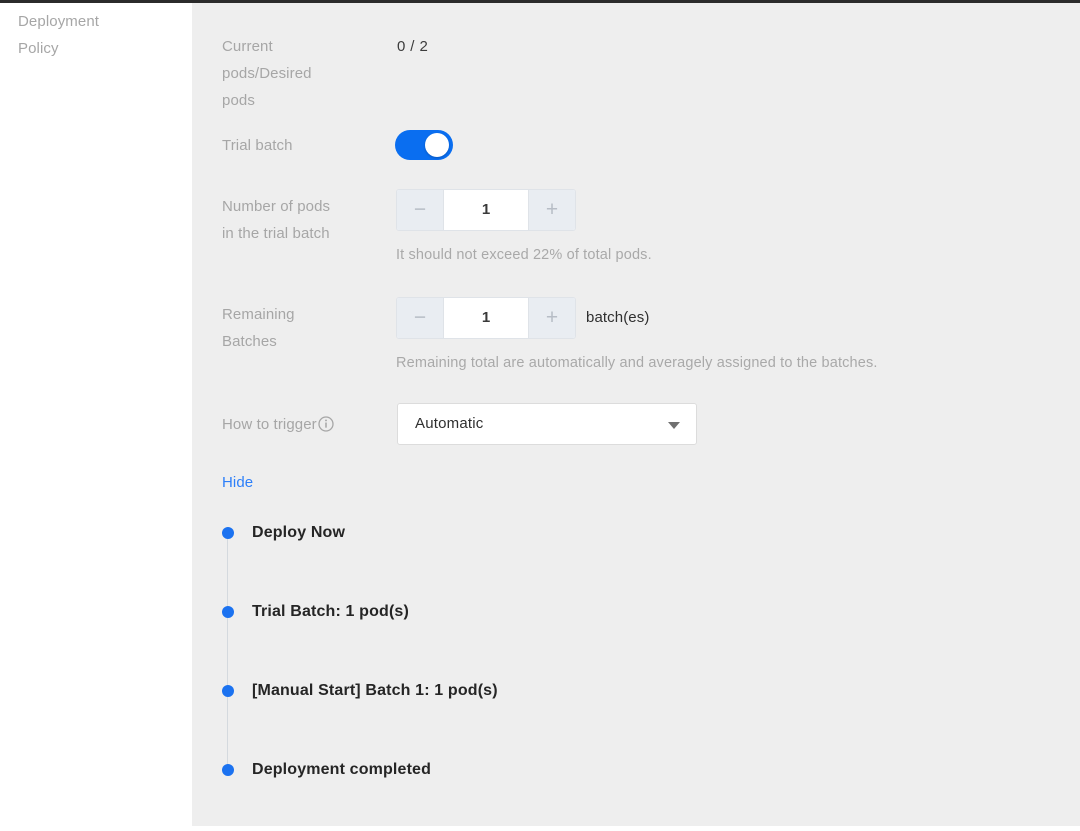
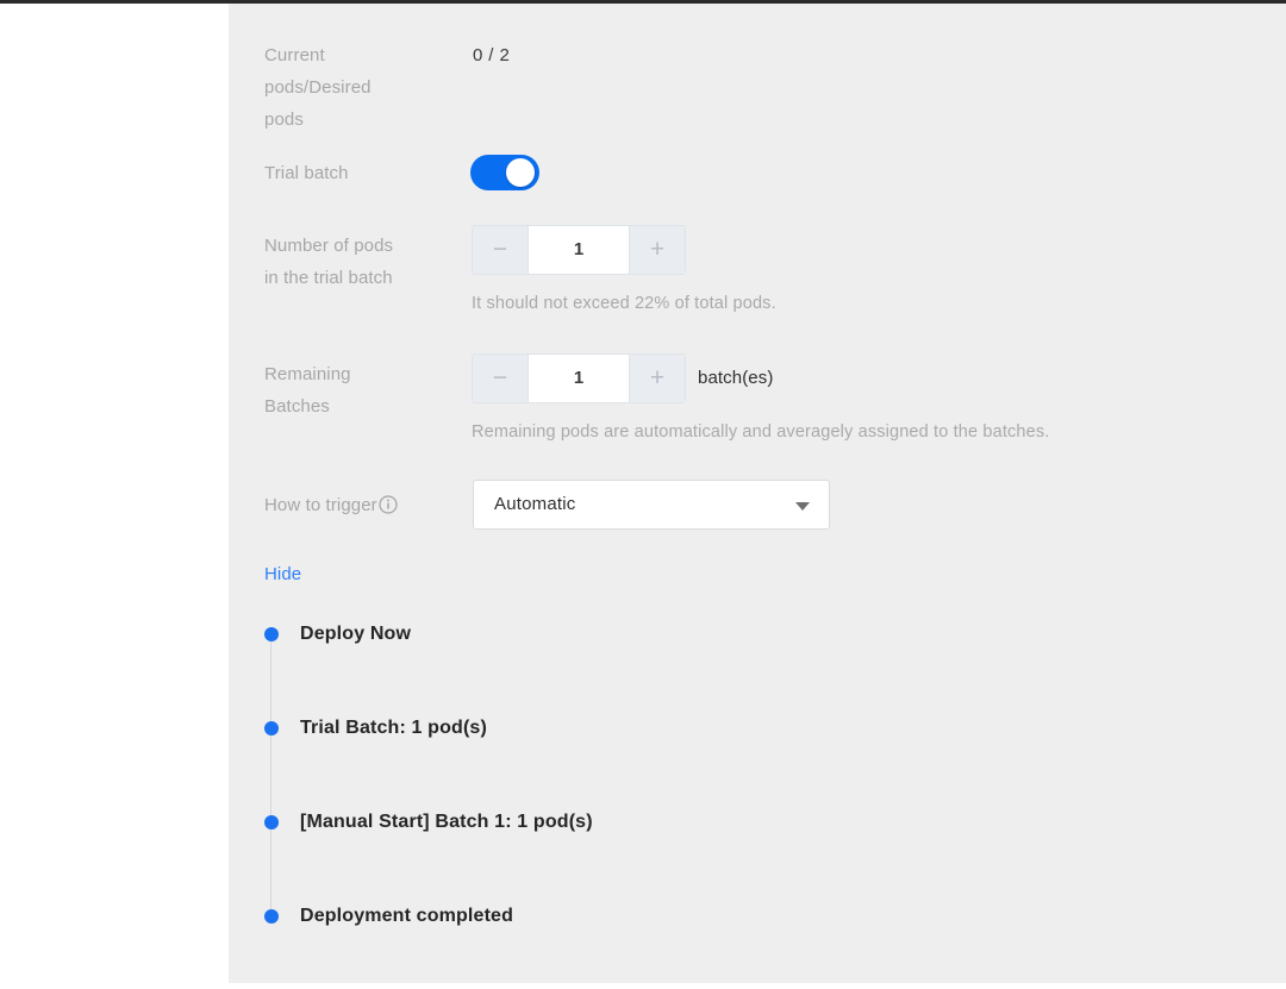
- Deployment
- Policy
  Current
  pods/Desired
  pods
  0 / 2
  Trial batch
  Number of pods
  in the trial batch
  −
  1
  +
  It should not exceed 22% of total pods.
  Remaining
  Batches
  −
  1
  +
  batch(es)
- Remaining total are automatically and averagely assigned to the batches.
+ Remaining pods are automatically and averagely assigned to the batches.
  How to trigger
  Automatic
  Hide
  Deploy Now
  Trial Batch: 1 pod(s)
  [Manual Start] Batch 1: 1 pod(s)
  Deployment completed
